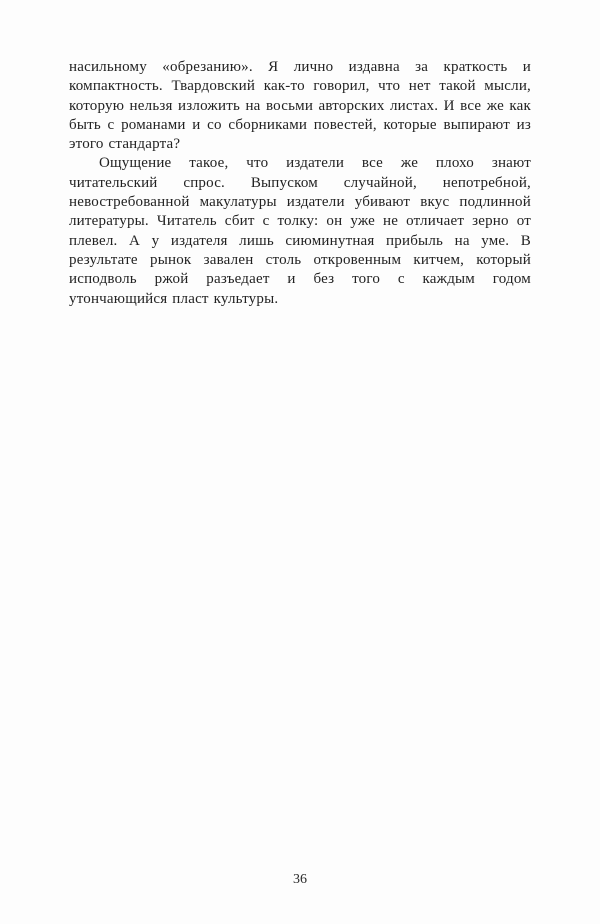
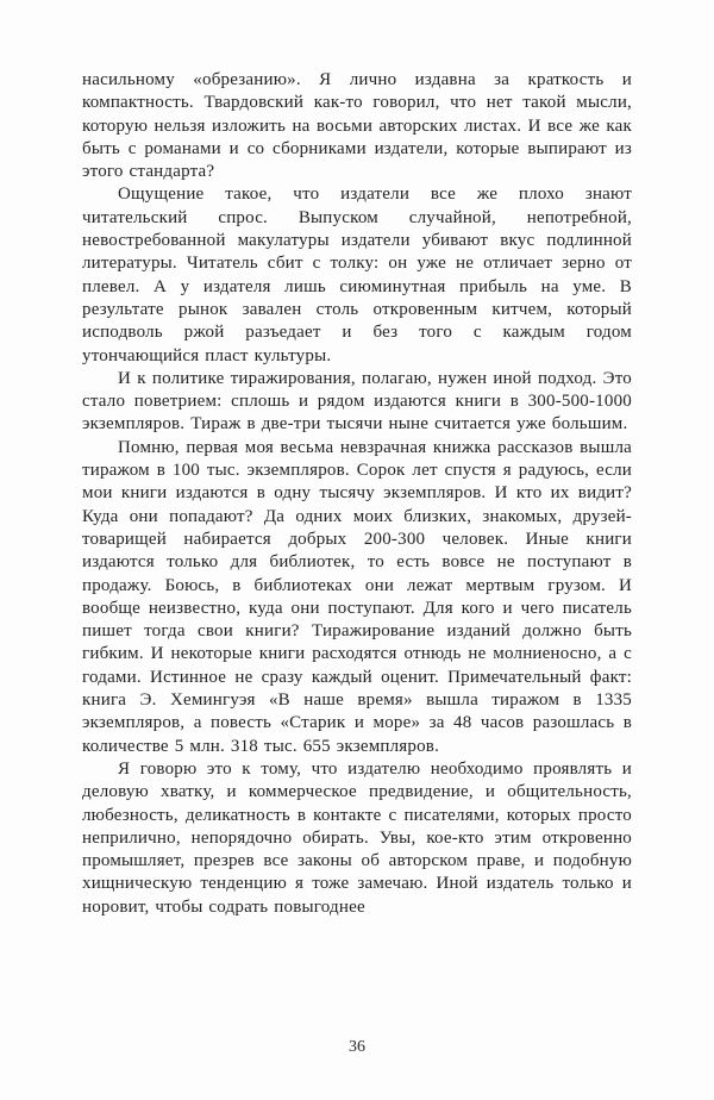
- насильному «обрезанию». Я лично издавна за краткость и компактность. Твардовский как-то говорил, что нет такой мысли, которую нельзя изложить на восьми авторских листах. И все же как быть с романами и со сборниками повестей, которые выпирают из этого стандарта?
+ насильному «обрезанию». Я лично издавна за краткость и компактность. Твардовский как-то говорил, что нет такой мысли, которую нельзя изложить на восьми авторских листах. И все же как быть с романами и со сборниками издатели, которые выпирают из этого стандарта?
  Ощущение такое, что издатели все же плохо знают читательский спрос. Выпуском случайной, непотребной, невостребованной макулатуры издатели убивают вкус подлинной литературы. Читатель сбит с толку: он уже не отличает зерно от плевел. А у издателя лишь сиюминутная прибыль на уме. В результате рынок завален столь откровенным китчем, который исподволь ржой разъедает и без того с каждым годом утончающийся пласт культуры.
+ И к политике тиражирования, полагаю, нужен иной подход. Это стало поветрием: сплошь и рядом издаются книги в 300-500-1000 экземпляров. Тираж в две-три тысячи ныне считается уже большим.
+ Помню, первая моя весьма невзрачная книжка рассказов вышла тиражом в 100 тыс. экземпляров. Сорок лет спустя я радуюсь, если мои книги издаются в одну тысячу экземпляров. И кто их видит? Куда они попадают? Да одних моих близких, знакомых, друзей-товарищей набирается добрых 200-300 человек. Иные книги издаются только для библиотек, то есть вовсе не поступают в продажу. Боюсь, в библиотеках они лежат мертвым грузом. И вообще неизвестно, куда они поступают. Для кого и чего писатель пишет тогда свои книги? Тиражирование изданий должно быть гибким. И некоторые книги расходятся отнюдь не молниеносно, а с годами. Истинное не сразу каждый оценит. Примечательный факт: книга Э. Хемингуэя «В наше время» вышла тиражом в 1335 экземпляров, а повесть «Старик и море» за 48 часов разошлась в количестве 5 млн. 318 тыс. 655 экземпляров.
+ Я говорю это к тому, что издателю необходимо проявлять и деловую хватку, и коммерческое предвидение, и общительность, любезность, деликатность в контакте с писателями, которых просто неприлично, непорядочно обирать. Увы, кое-кто этим откровенно промышляет, презрев все законы об авторском праве, и подобную хищническую тенденцию я тоже замечаю. Иной издатель только и норовит, чтобы содрать повыгоднее
  36
